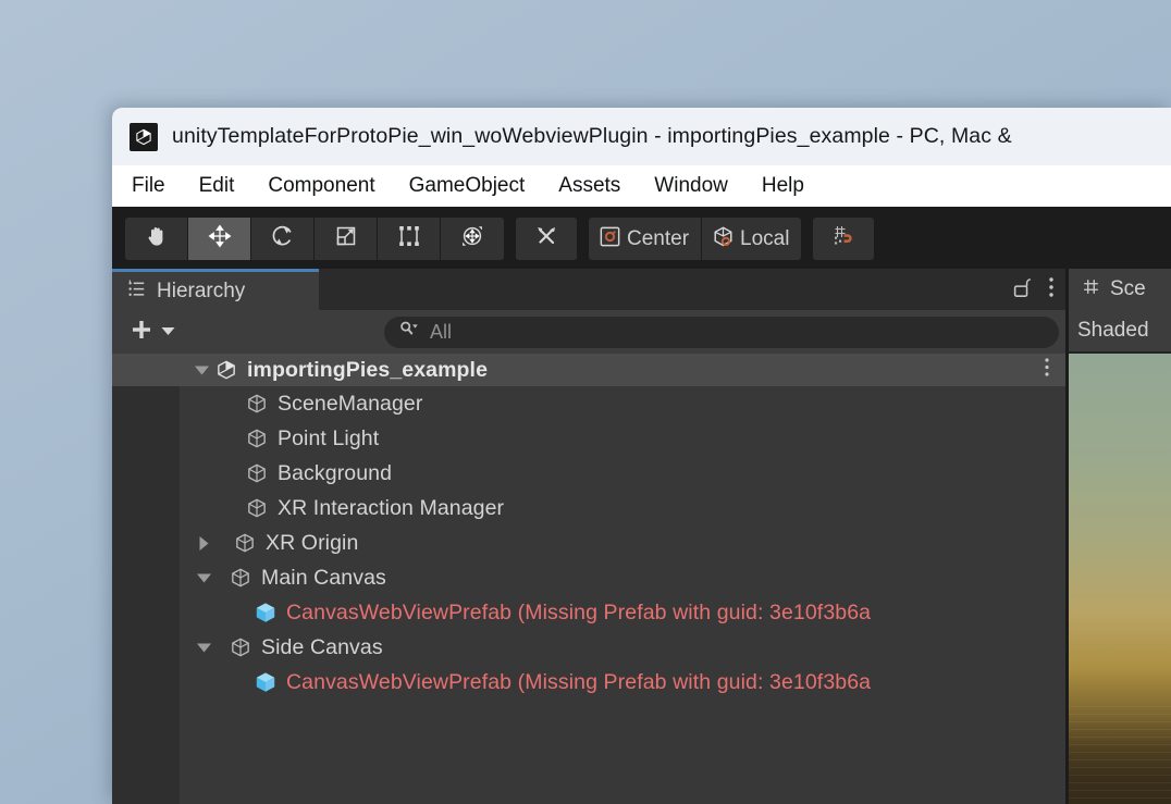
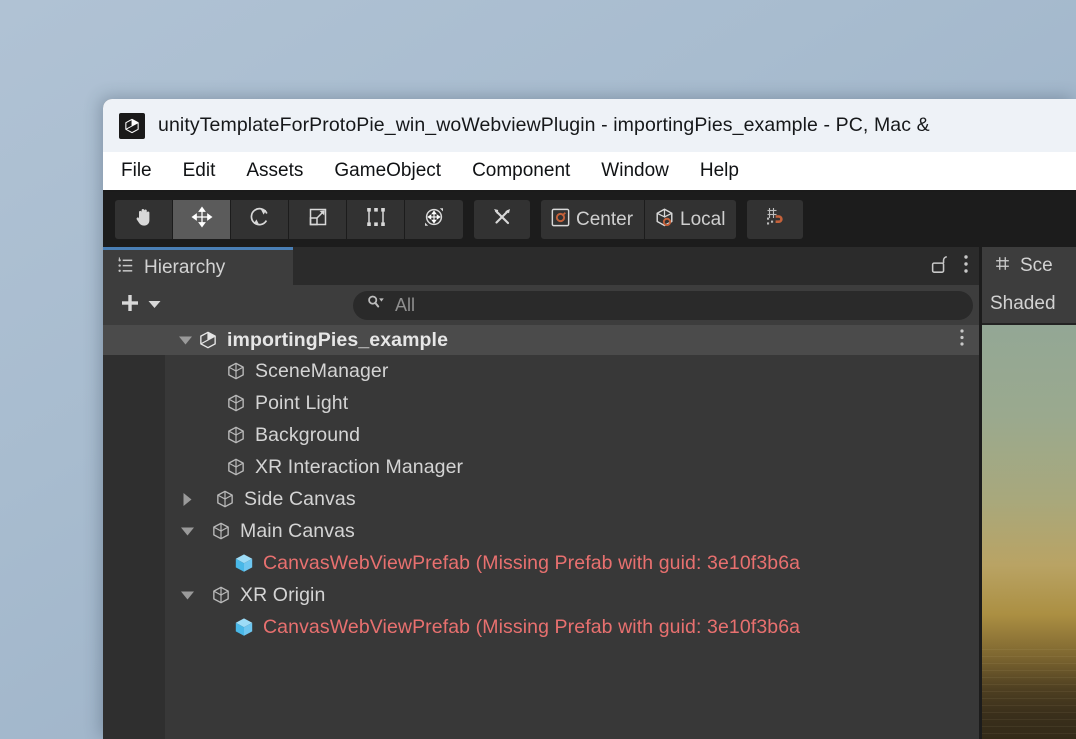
  unityTemplateForProtoPie_win_woWebviewPlugin - importingPies_example - PC, Mac &
  File
  Edit
- Component
+ Assets
  GameObject
- Assets
+ Component
  Window
  Help
  Center
  Local
  Hierarchy
  All
  importingPies_example
  SceneManager
  Point Light
  Background
  XR Interaction Manager
- XR Origin
+ Side Canvas
  Main Canvas
  CanvasWebViewPrefab (Missing Prefab with guid: 3e10f3b6a
- Side Canvas
+ XR Origin
  CanvasWebViewPrefab (Missing Prefab with guid: 3e10f3b6a
  Sce
  Shaded
